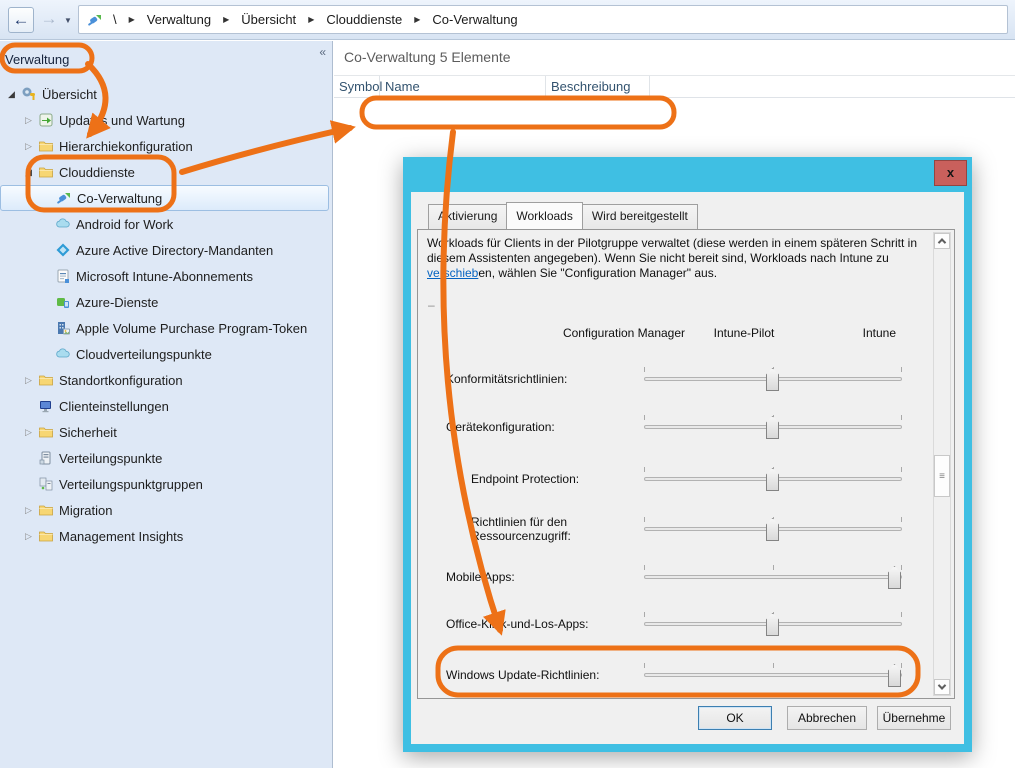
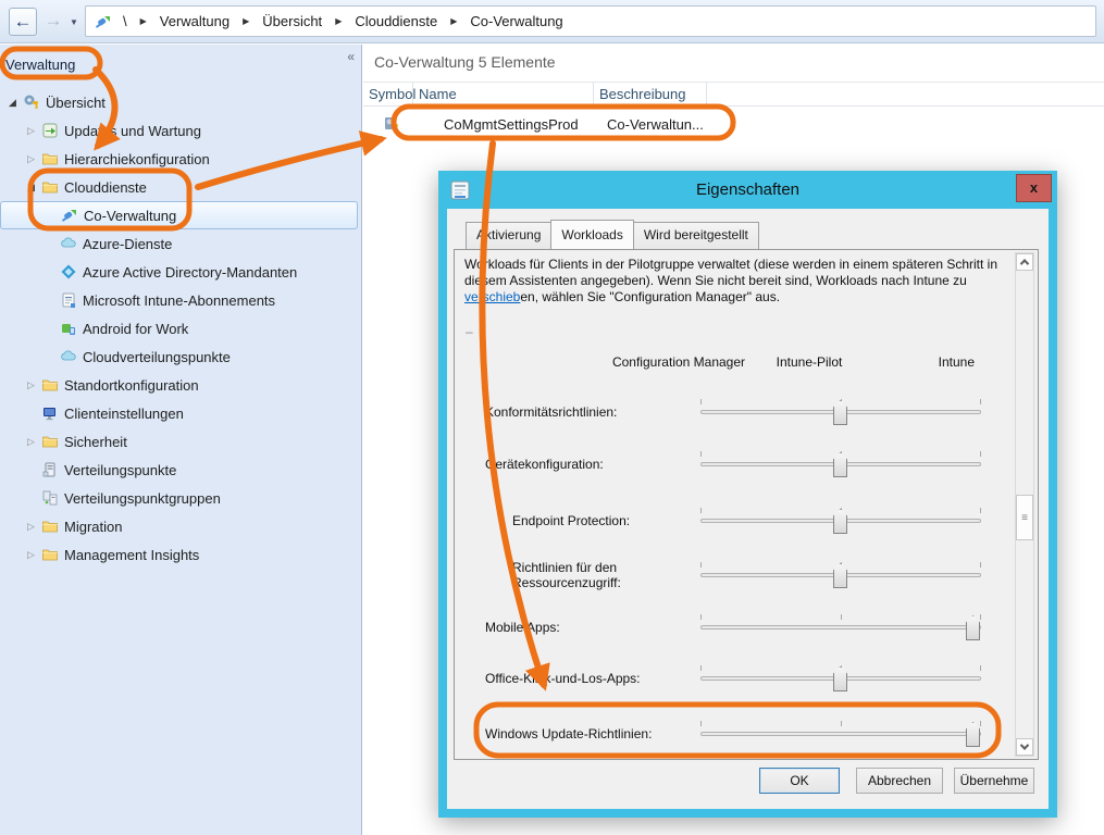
  ←
  →
  ▼
  \
  ▶
  Verwaltung
  ▶
  Übersicht
  ▶
  Clouddienste
  ▶
  Co-Verwaltung
  Verwaltung
  «
  ◢
  Übersicht
  ▷
  Updats und Wartung
  ▷
  Hierarchiekonfiguration
  Clouddienste
  Co-Verwaltung
- Android for Work
+ Azure-Dienste
  Azure Active Directory-Mandanten
  Microsoft Intune-Abonnements
- Azure-Dienste
+ Android for Work
- Apple Volume Purchase Program-Token
  Cloudverteilungspunkte
  ▷
  Standortkonfiguration
  Clienteinstellungen
  ▷
  Sicherheit
  Verteilungspunkte
  Verteilungspunktgruppen
  ▷
  Migration
  ▷
  Management Insights
  Co-Verwaltung 5 Elemente
  Symbo
  Name
  Beschreibung
+ CoMgmtSettingsProd
+ Co-Verwaltun...
+ Eigenschaften
  x
  Aktivierung
  Workloads
  Wird bereitgestellt
  Wkloads für Clients in der Pilotgruppe verwaltet (diese werden in einem späteren Schritt in dieem Assistenten angegeben). Wenn Sie nicht bereit sind, Workloads nach Intune zu veschieben, wählen Sie "Configuration Manager" aus.
  –
  Configuration Manager
  Intune-Pilot
  Intune
  onformitätsrichtlinien:
  erätekonfiguration:
  Endpoint Protection:
  Richtlinien für den essourcenzugriff:
  Mobile Apps:
  Office-Klik-und-Los-Apps:
  Windows Update-Richtlinien:
  ≡
  OK
  Abbrechen
  Übernehme
